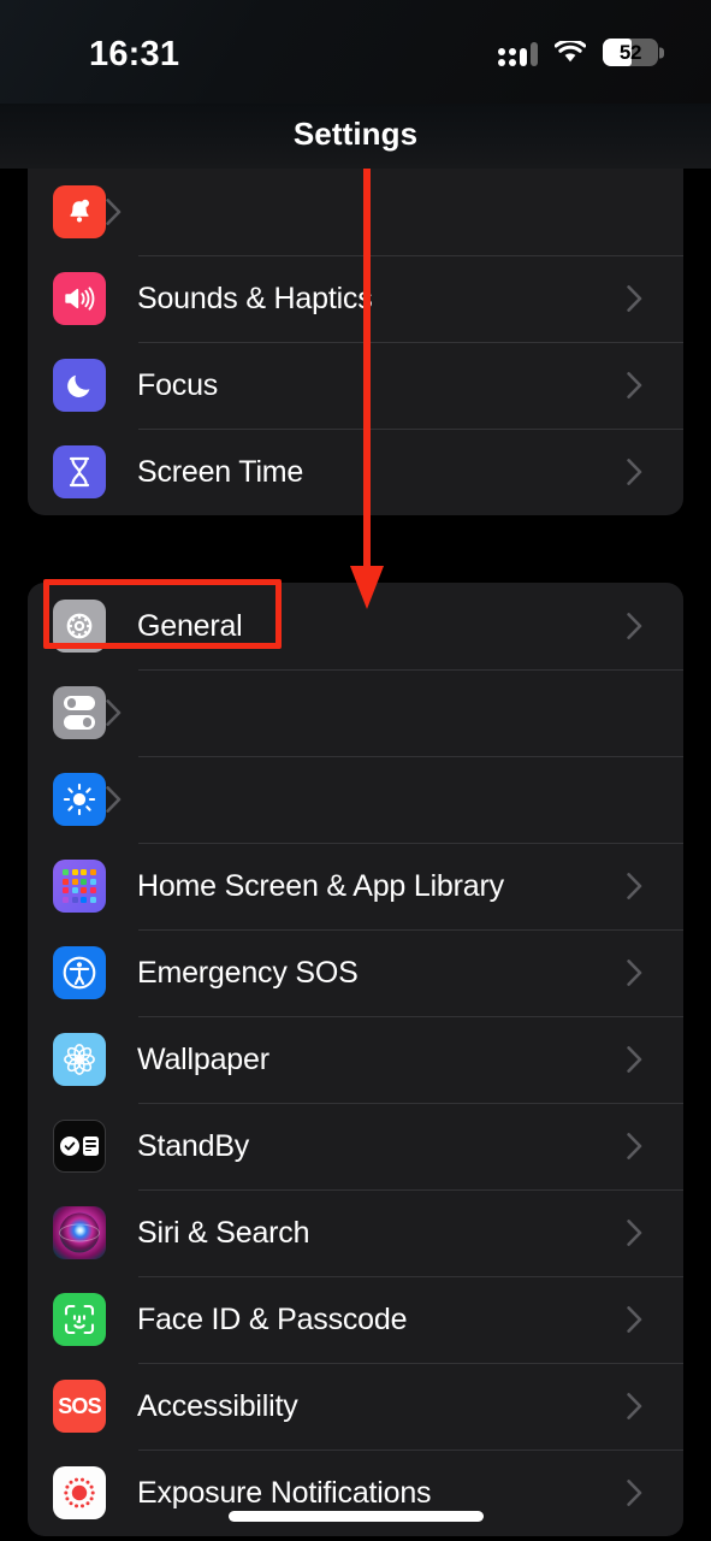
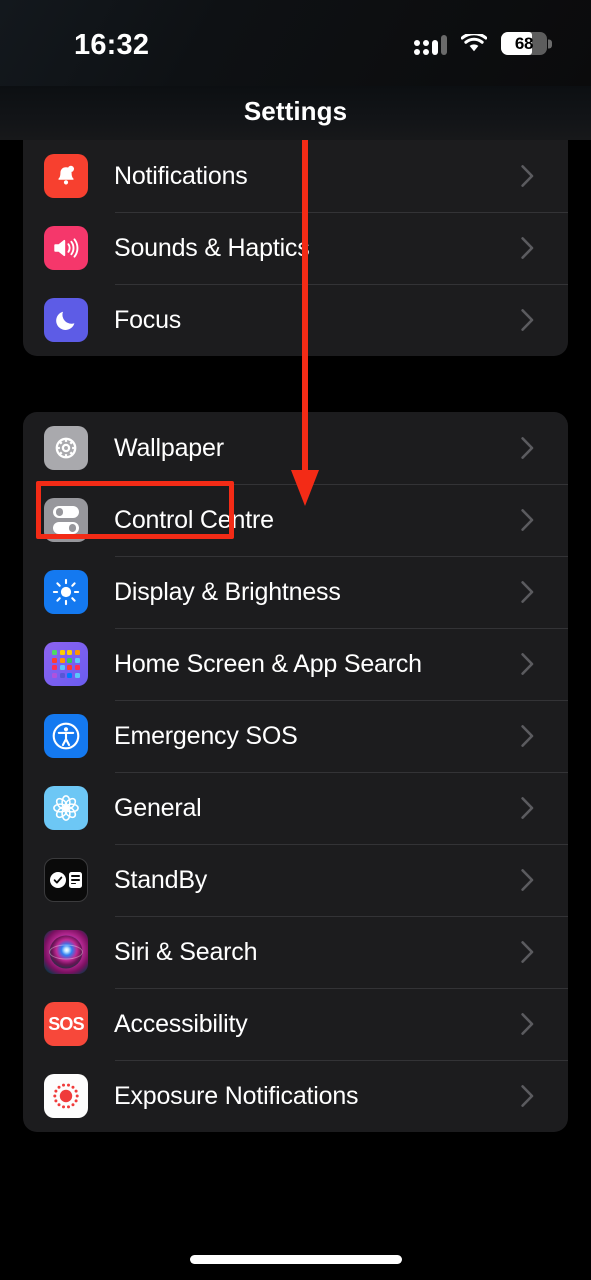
+ Notifications
  Sounds & Haptic
  Focus
- Screen Time
- General
+ Wallpaper
+ Control Centre
+ Display & Brightness
- Home Screen & App Library
+ Home Screen & App Search
  Emergency SOS
- Wallpaper
+ General
  StandBy
  Siri & Search
- Face ID & Passcode
  SOS
  Accessibility
  Exposure Notifications
- 16:31
+ 16:32
- 52
+ 68
  Settings
